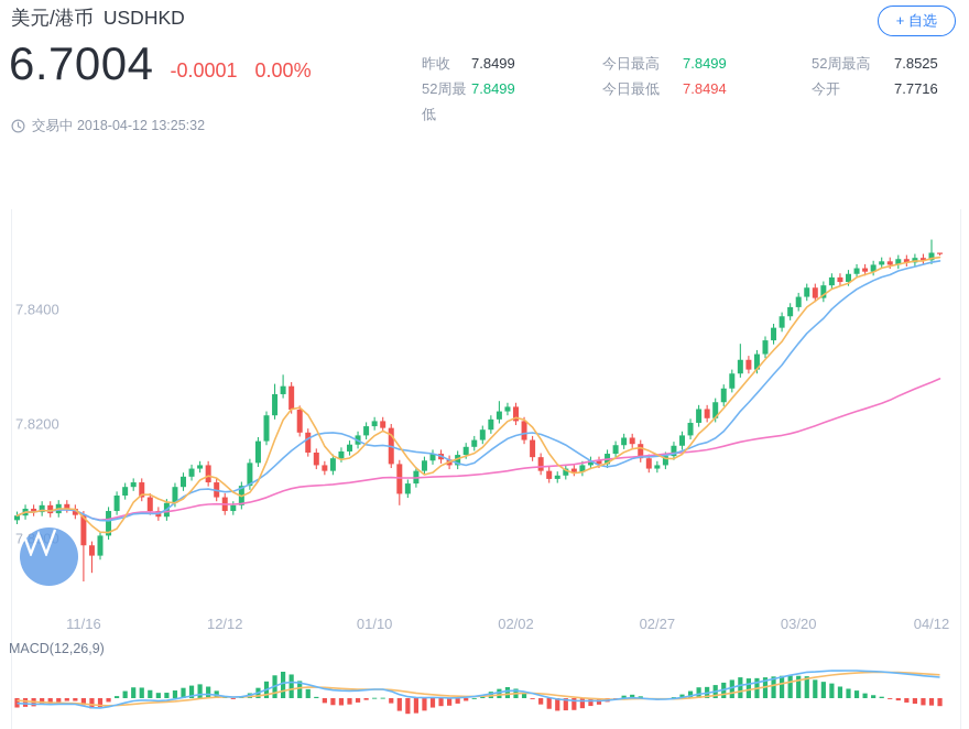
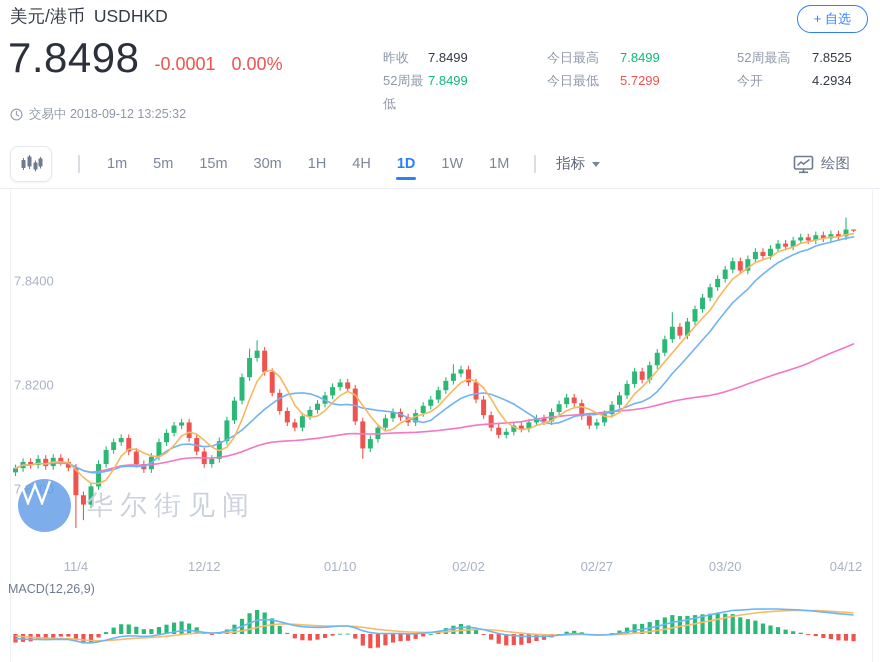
  美元/港币 USDHKD
  + 自选
- 6.7004
+ 7.8498
  -0.0001
  0.00%
  昨收
  7.8499
  52周最低
  7.8499
  今日最高
  7.8499
  今日最低
- 7.8494
+ 5.7299
  52周最高
  7.8525
  今开
- 7.7716
+ 4.2934
- 交易中 2018-04-12 13:25:32
+ 交易中 2018-09-12 13:25:32
+ 1m
+ 5m
+ 15m
+ 30m
+ 1H
+ 4H
+ 1D
+ 1W
+ 1M
+ 指标
+ 绘图
  7.8400
  7.8200
- 11/16
+ 11/4
  12/12
  01/10
  02/02
  02/27
  03/20
  04/12
  MACD(12,26,9)
+ 华尔街见闻
